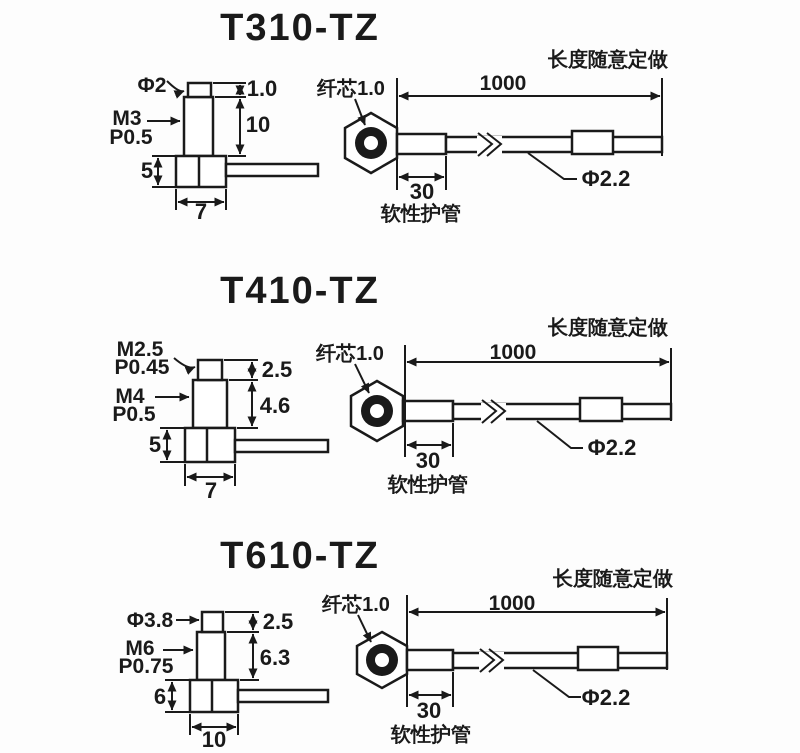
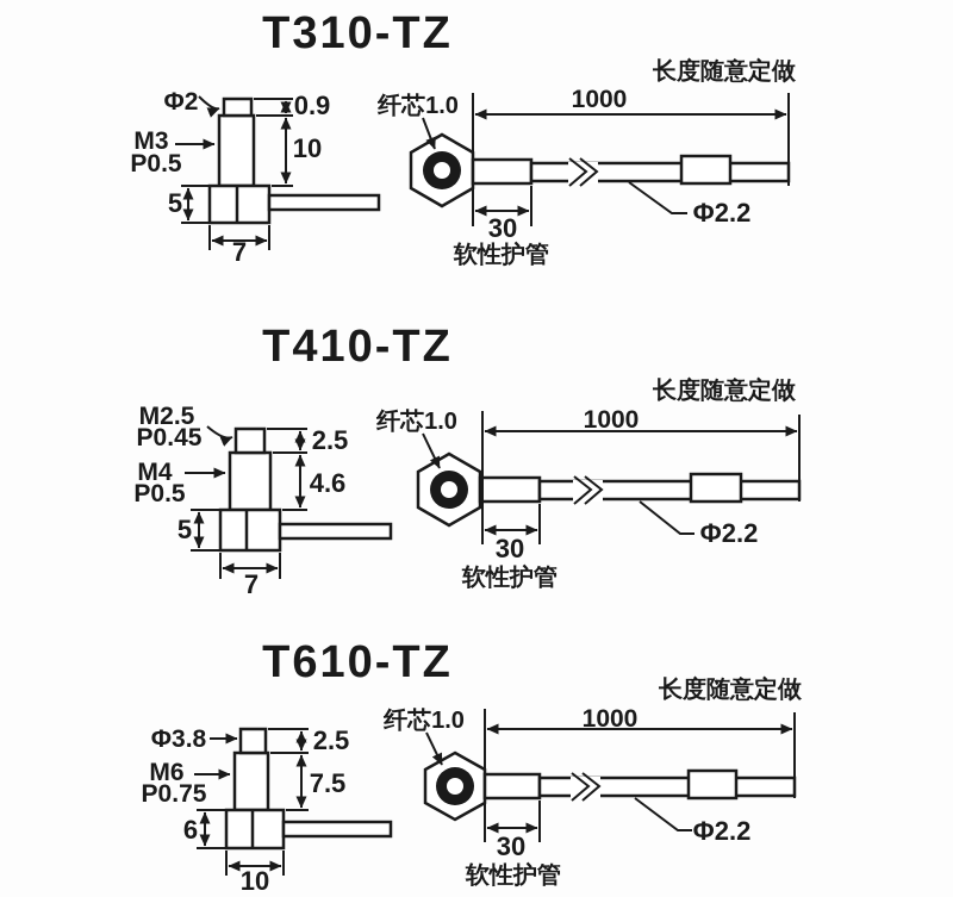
  T310-TZ
  Φ2
  M3
  P0.5
- 1.0
+ 0.9
  10
  5
  7
  长度随意定做
  1000
  纤芯1.0
  30
  软性护管
  Φ2.2
  T410-TZ
  M2.5
  P0.45
  M4
  P0.5
  2.5
  4.6
  5
  7
  长度随意定做
  1000
  纤芯1.0
  30
  软性护管
  Φ2.2
  T610-TZ
  Φ3.8
  M6
  P0.75
  2.5
- 6.3
+ 7.5
  6
  10
  长度随意定做
  1000
  纤芯1.0
  30
  软性护管
  Φ2.2
